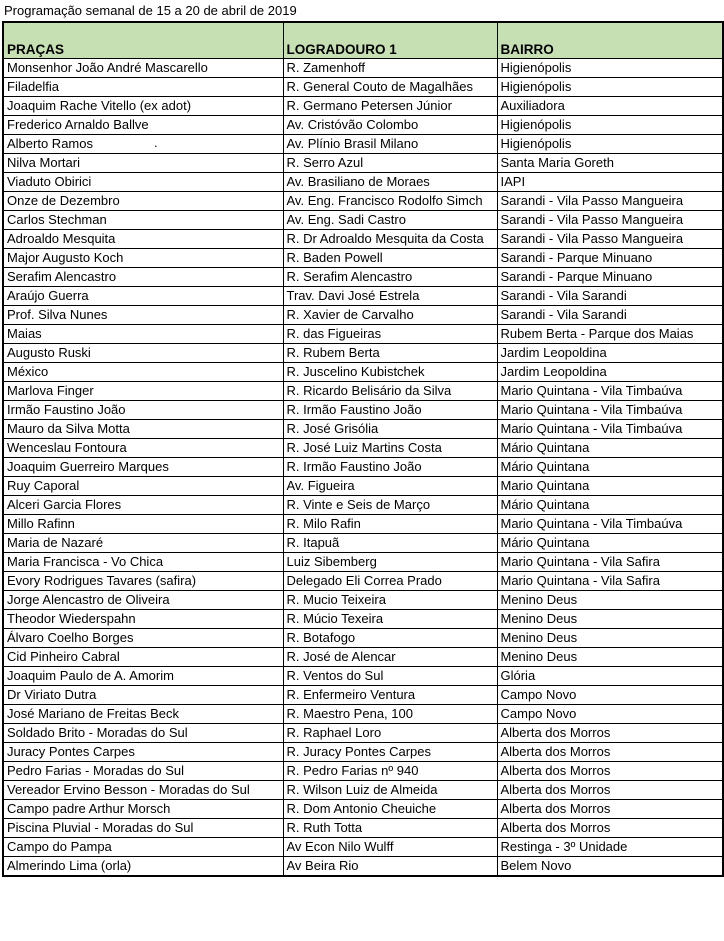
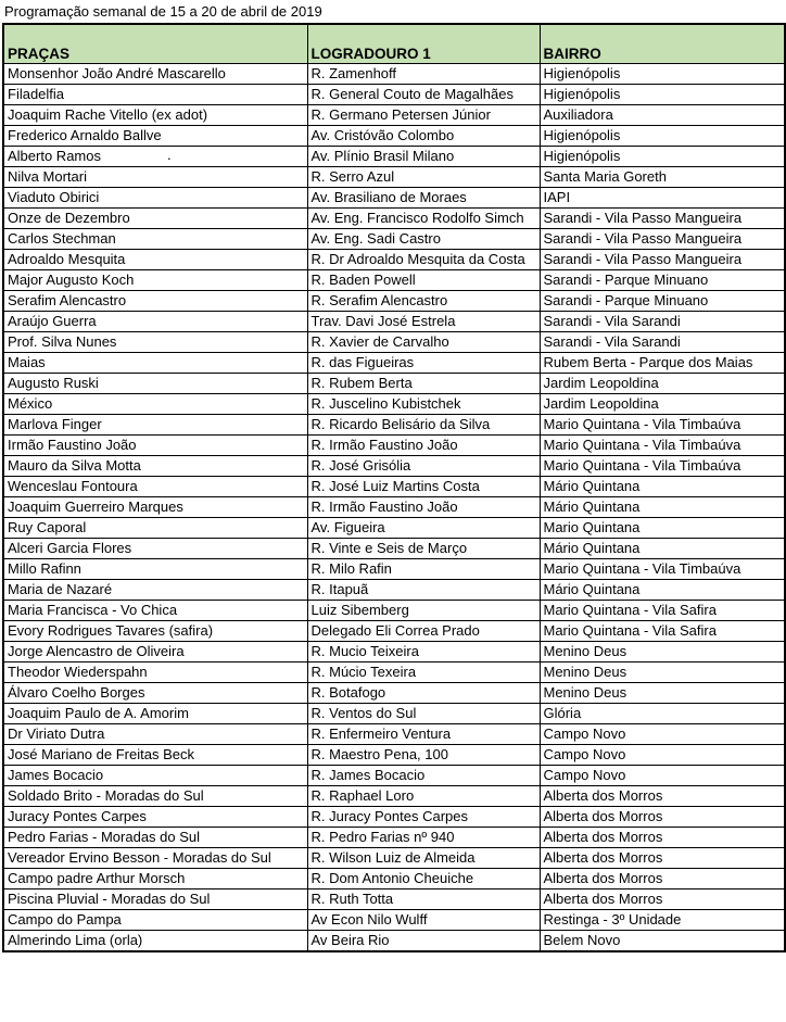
  Programação semanal de 15 a 20 de abril de 2019
  .
  PRAÇAS	LOGRADOURO 1	BAIRRO
  Monsenhor João André Mascarello	R. Zamenhoff	Higienópolis
  Filadelfia	R. General Couto de Magalhães	Higienópolis
  Joaquim Rache Vitello (ex adot)	R. Germano Petersen Júnior	Auxiliadora
  Frederico Arnaldo Ballve	Av. Cristóvão Colombo	Higienópolis
  Alberto Ramos	Av. Plínio Brasil Milano	Higienópolis
  Nilva Mortari	R. Serro Azul	Santa Maria Goreth
  Viaduto Obirici	Av. Brasiliano de Moraes	IAPI
  Onze de Dezembro	Av. Eng. Francisco Rodolfo Simch	Sarandi - Vila Passo Mangueira
  Carlos Stechman	Av. Eng. Sadi Castro	Sarandi - Vila Passo Mangueira
  Adroaldo Mesquita	R. Dr Adroaldo Mesquita da Costa	Sarandi - Vila Passo Mangueira
  Major Augusto Koch	R. Baden Powell	Sarandi - Parque Minuano
  Serafim Alencastro	R. Serafim Alencastro	Sarandi - Parque Minuano
  Araújo Guerra	Trav. Davi José Estrela	Sarandi - Vila Sarandi
  Prof. Silva Nunes	R. Xavier de Carvalho	Sarandi - Vila Sarandi
  Maias	R. das Figueiras	Rubem Berta - Parque dos Maias
  Augusto Ruski	R. Rubem Berta	Jardim Leopoldina
  México	R. Juscelino Kubistchek	Jardim Leopoldina
  Marlova Finger	R. Ricardo Belisário da Silva	Mario Quintana - Vila Timbaúva
  Irmão Faustino João	R. Irmão Faustino João	Mario Quintana - Vila Timbaúva
  Mauro da Silva Motta	R. José Grisólia	Mario Quintana - Vila Timbaúva
  Wenceslau Fontoura	R. José Luiz Martins Costa	Mário Quintana
  Joaquim Guerreiro Marques	R. Irmão Faustino João	Mário Quintana
  Ruy Caporal	Av. Figueira	Mario Quintana
  Alceri Garcia Flores	R. Vinte e Seis de Março	Mário Quintana
  Millo Rafinn	R. Milo Rafin	Mario Quintana - Vila Timbaúva
  Maria de Nazaré	R. Itapuã	Mário Quintana
  Maria Francisca - Vo Chica	Luiz Sibemberg	Mario Quintana - Vila Safira
  Evory Rodrigues Tavares (safira)	Delegado Eli Correa Prado	Mario Quintana - Vila Safira
  Jorge Alencastro de Oliveira	R. Mucio Teixeira	Menino Deus
  Theodor Wiederspahn	R. Múcio Texeira	Menino Deus
  Álvaro Coelho Borges	R. Botafogo	Menino Deus
- Cid Pinheiro Cabral	R. José de Alencar	Menino Deus
  Joaquim Paulo de A. Amorim	R. Ventos do Sul	Glória
  Dr Viriato Dutra	R. Enfermeiro Ventura	Campo Novo
  José Mariano de Freitas Beck	R. Maestro Pena, 100	Campo Novo
+ James Bocacio	R. James Bocacio	Campo Novo
  Soldado Brito - Moradas do Sul	R. Raphael Loro	Alberta dos Morros
  Juracy Pontes Carpes	R. Juracy Pontes Carpes	Alberta dos Morros
  Pedro Farias - Moradas do Sul	R. Pedro Farias nº 940	Alberta dos Morros
  Vereador Ervino Besson - Moradas do Sul	R. Wilson Luiz de Almeida	Alberta dos Morros
  Campo padre Arthur Morsch	R. Dom Antonio Cheuiche	Alberta dos Morros
  Piscina Pluvial - Moradas do Sul	R. Ruth Totta	Alberta dos Morros
  Campo do Pampa	Av Econ Nilo Wulff	Restinga - 3º Unidade
  Almerindo Lima (orla)	Av Beira Rio	Belem Novo
